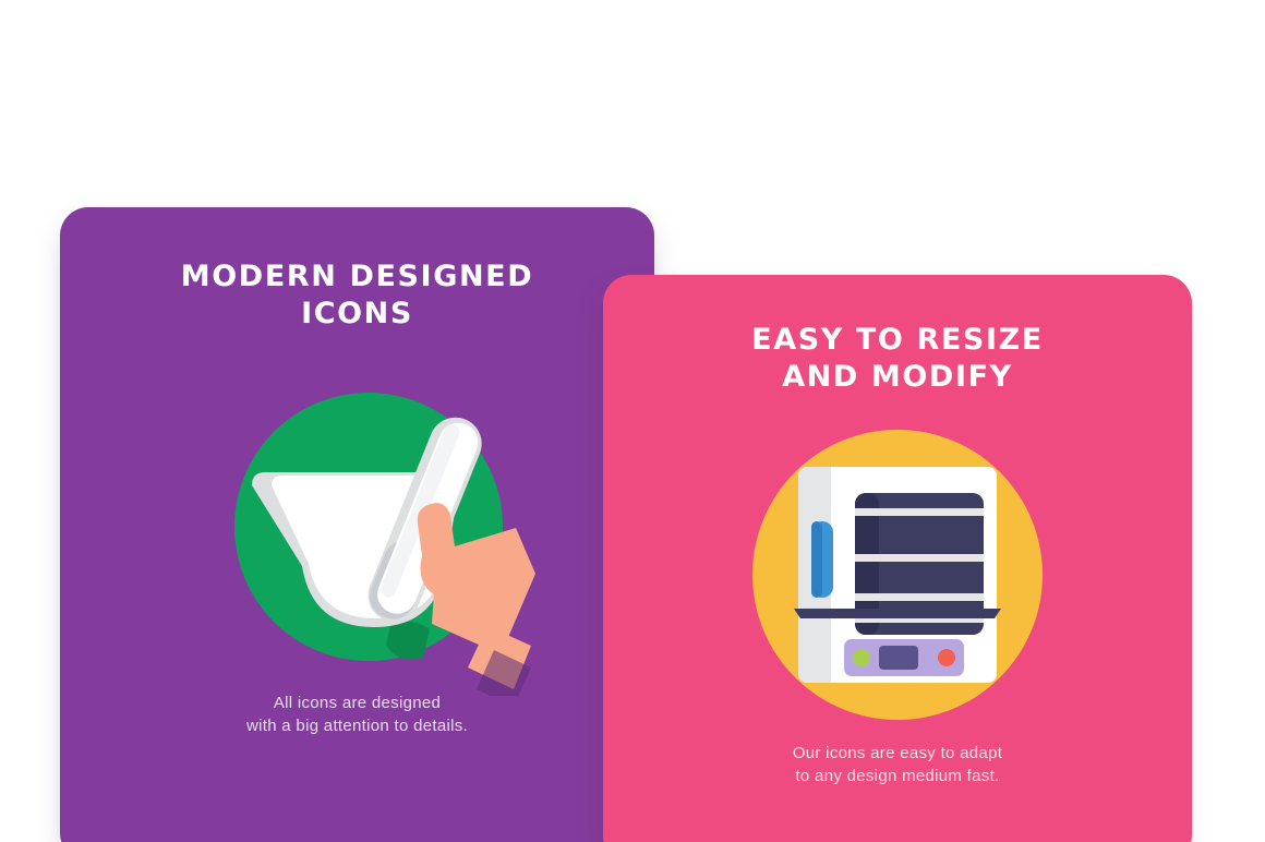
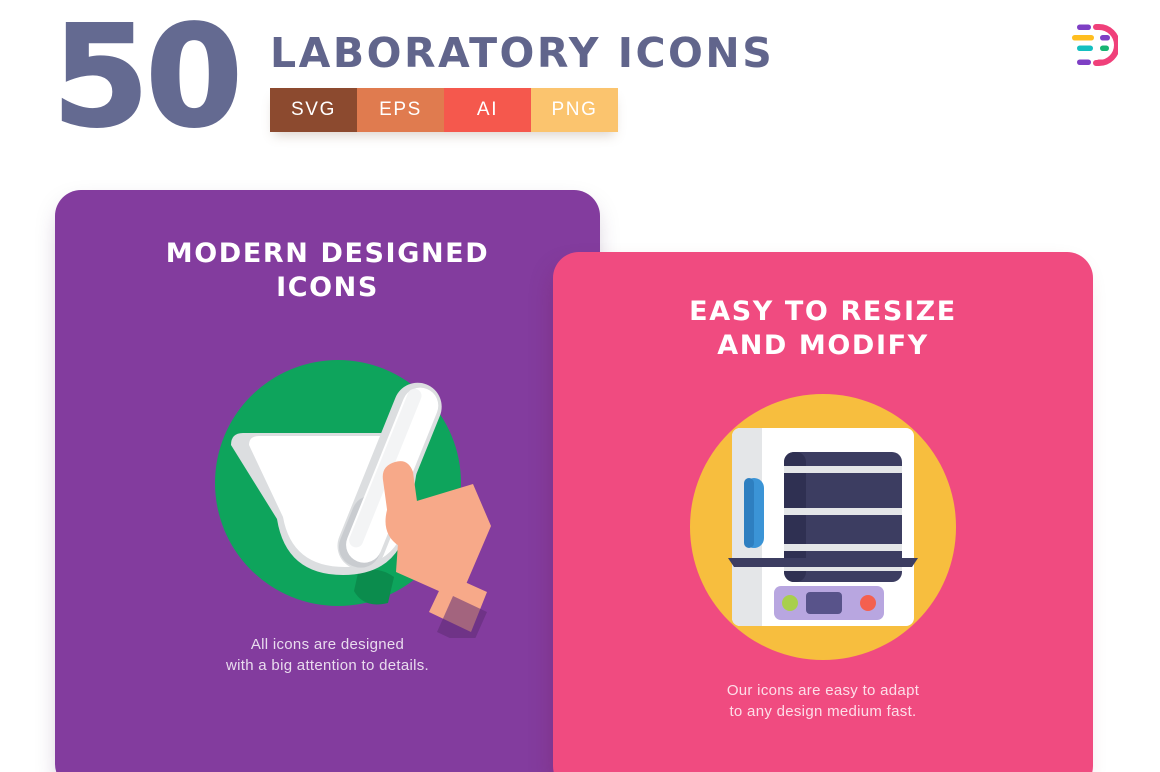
+ 50
+ LABORATORY ICONS
+ SVG
+ EPS
+ AI
+ PNG
  MODERN DESIGNED
  ICONS
  All icons are designed
  with a big attention to details.
  EASY TO RESIZE
  AND MODIFY
  Our icons are easy to adapt
  to any design medium fast.
